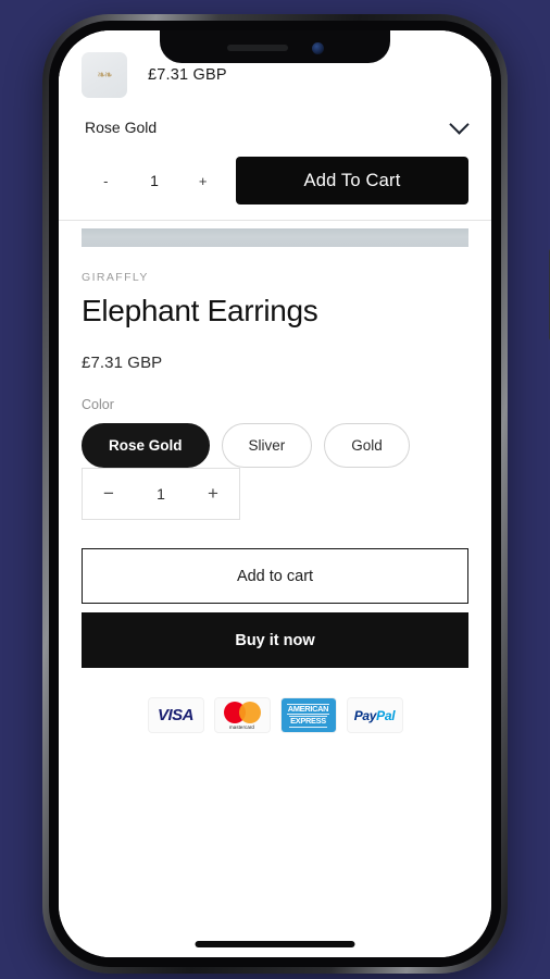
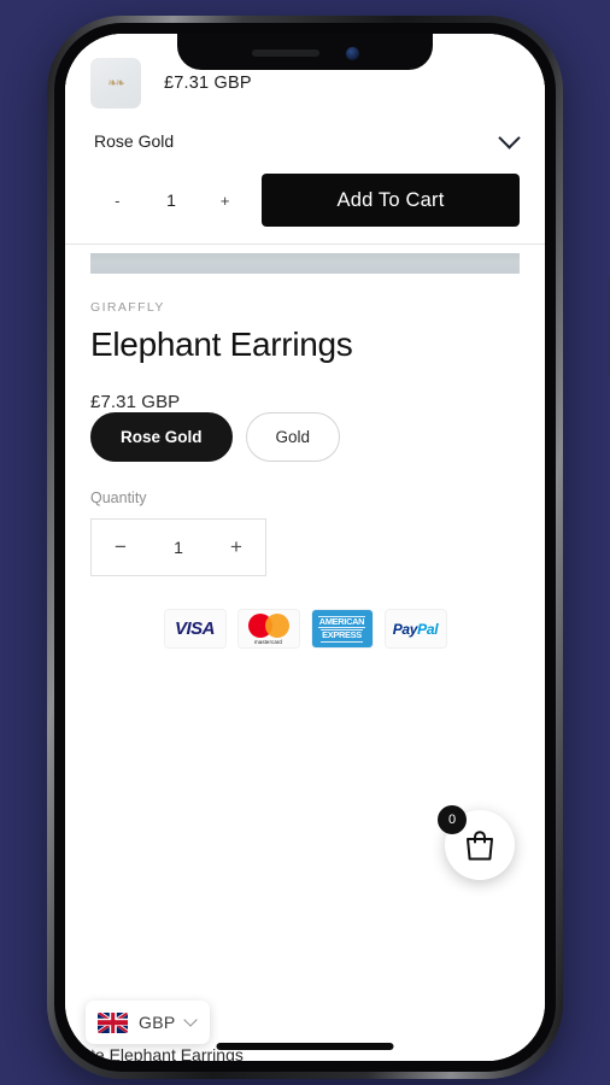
  ❧❧
  £7.31 GBP
  Rose Gold
  -
  1
  +
  Add To Cart
  GIRAFFLY
  Elephant Earrings
  £7.31 GBP
- Color
  Rose Gold
- Sliver
  Gold
+ Quantity
  −
  1
  +
- Add to cart
- Buy it now
  VISA
  AMERICAN
  EXPRESS
  PayPal
+ te Elephant Earrings
+ 0
+ GBP
